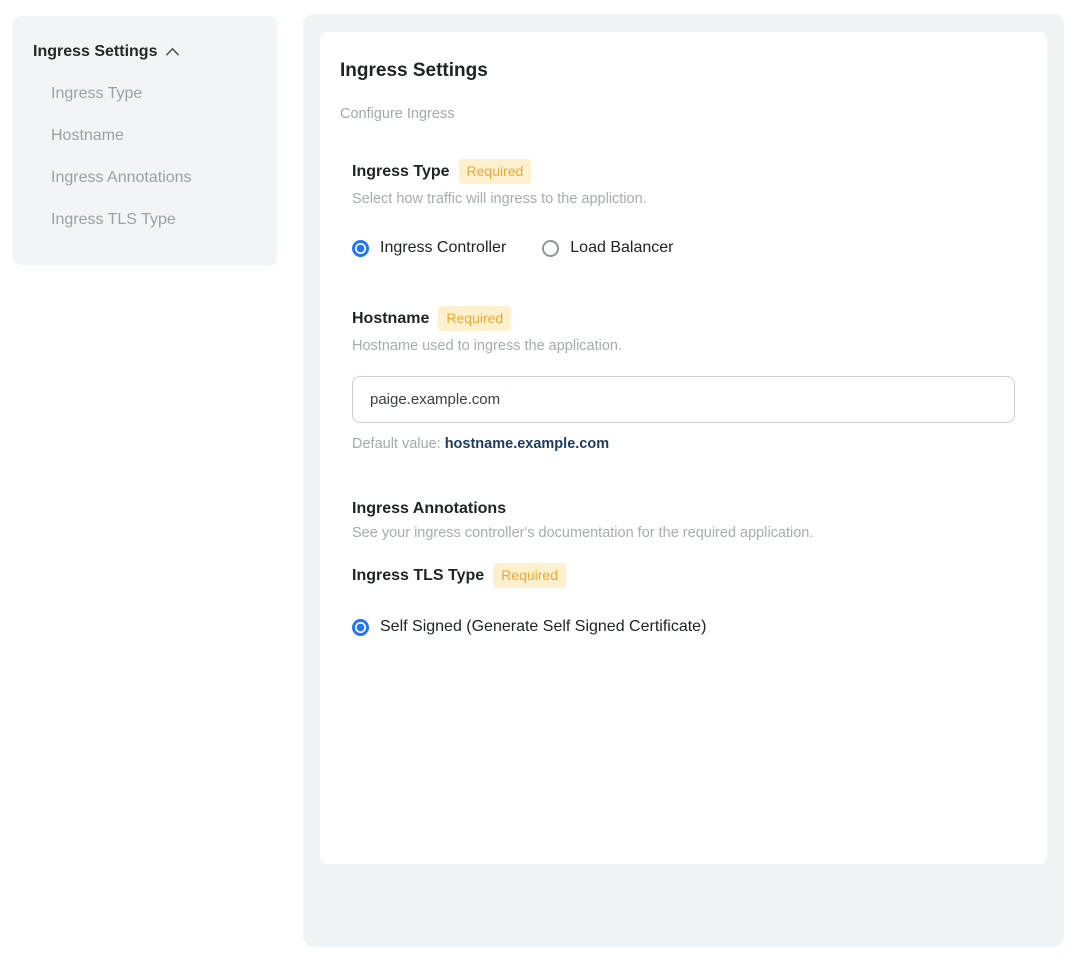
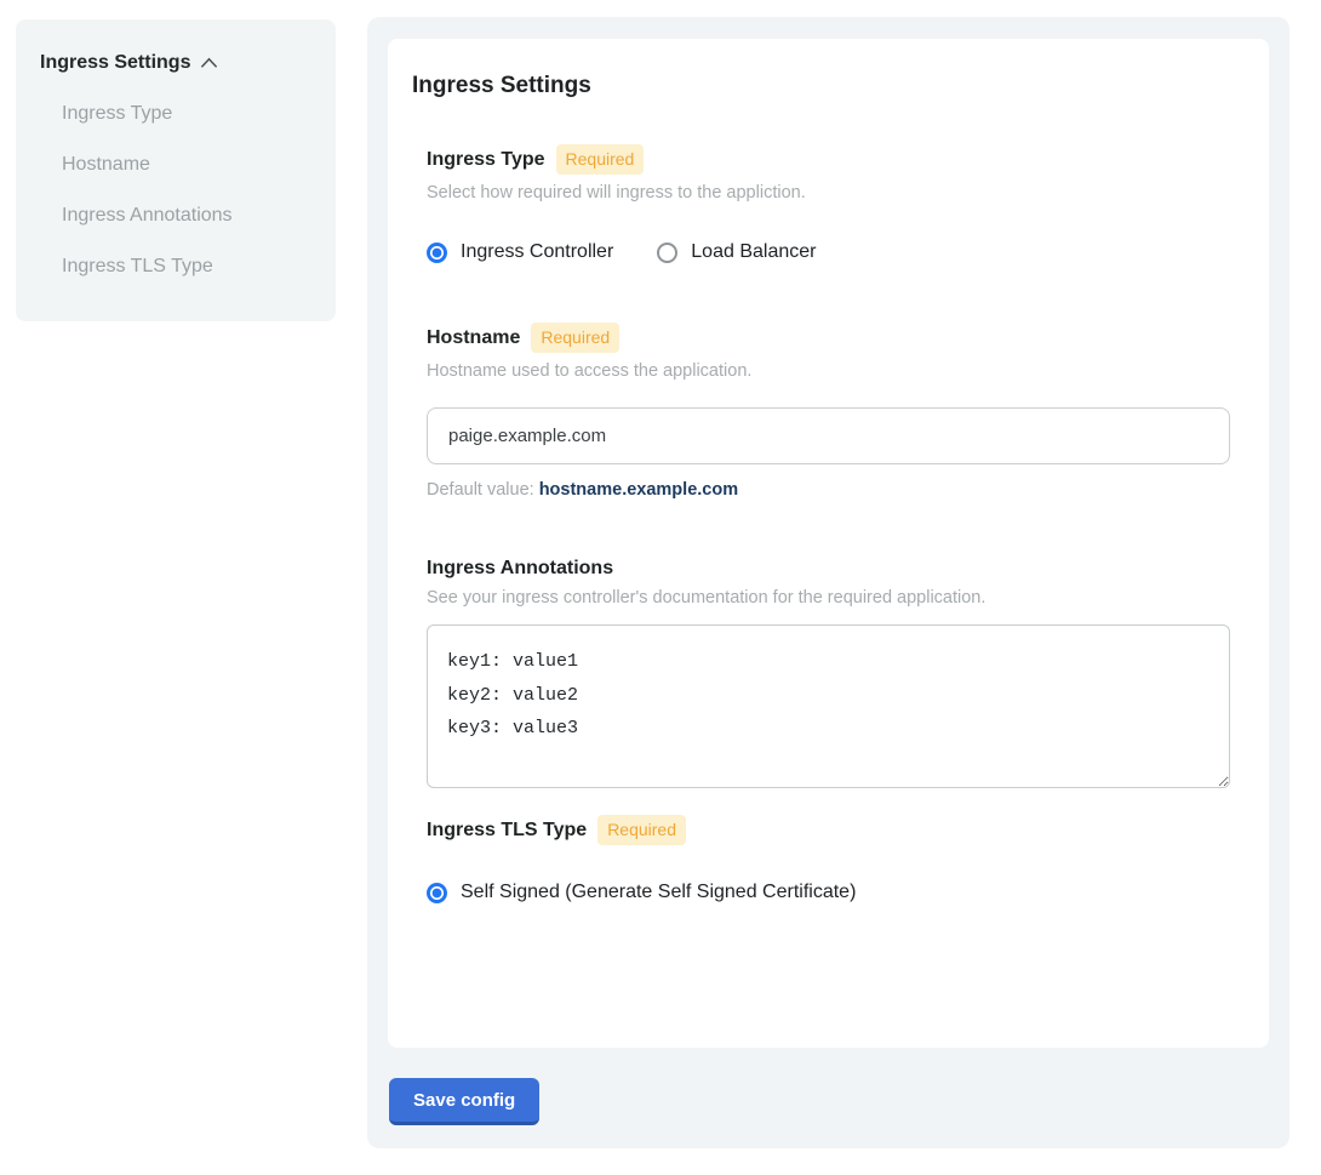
  Ingress Settings
  Ingress Type
  Hostname
  Ingress Annotations
  Ingress TLS Type
  Ingress Settings
- Configure Ingress
  Ingress Type
  Required
- Select how traffic will ingress to the appliction.
+ Select how required will ingress to the appliction.
  Ingress Controller
  Load Balancer
  Hostname
  Required
- Hostname used to ingress the application.
+ Hostname used to access the application.
  paige.example.com
  Default value: hostname.example.com
  Ingress Annotations
  See your ingress controller's documentation for the required application.
+ key1: value1
+ key2: value2
+ key3: value3
  Ingress TLS Type
  Required
  Self Signed (Generate Self Signed Certificate)
+ Save config
